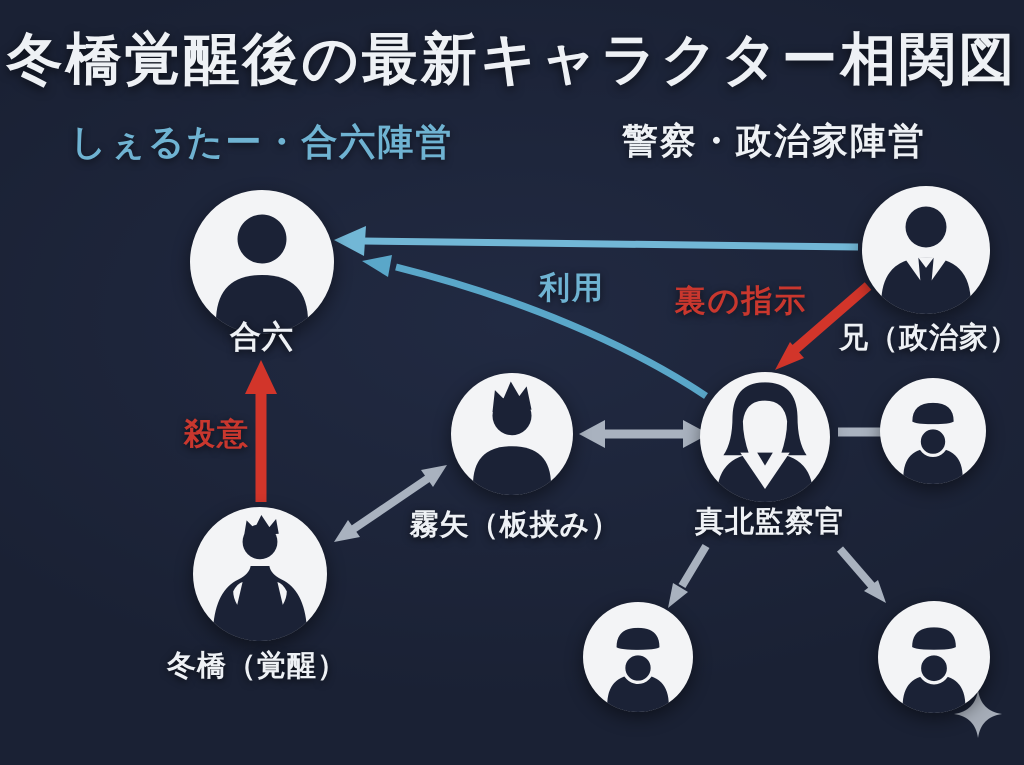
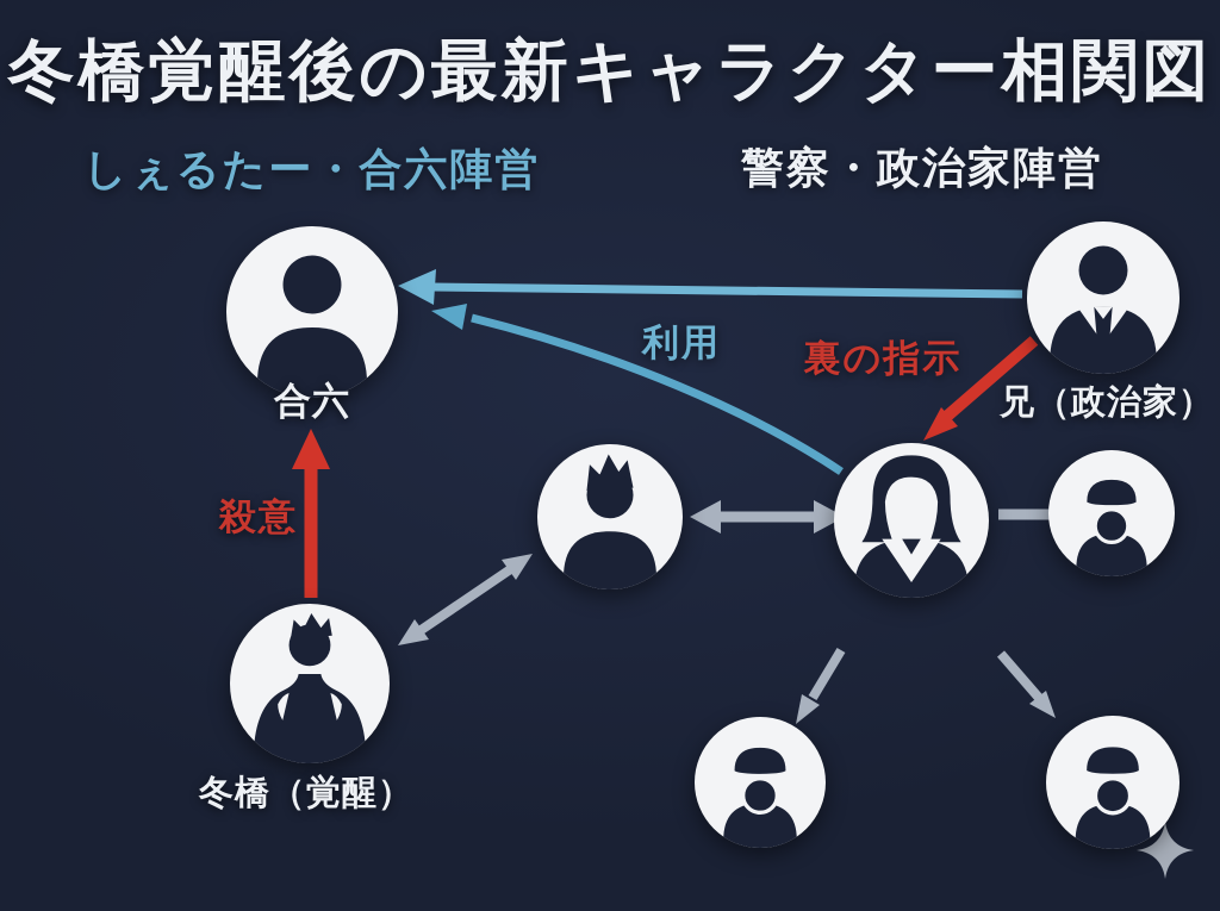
  冬橋覚醒後の最新キャラクター相関図
  しぇるたー・合六陣営
  警察・政治家陣営
  合六
  兄（政治家）
- 霧矢（板挟み）
- 真北監察官
  冬橋（覚醒）
  利用
  裏の指示
  殺意
